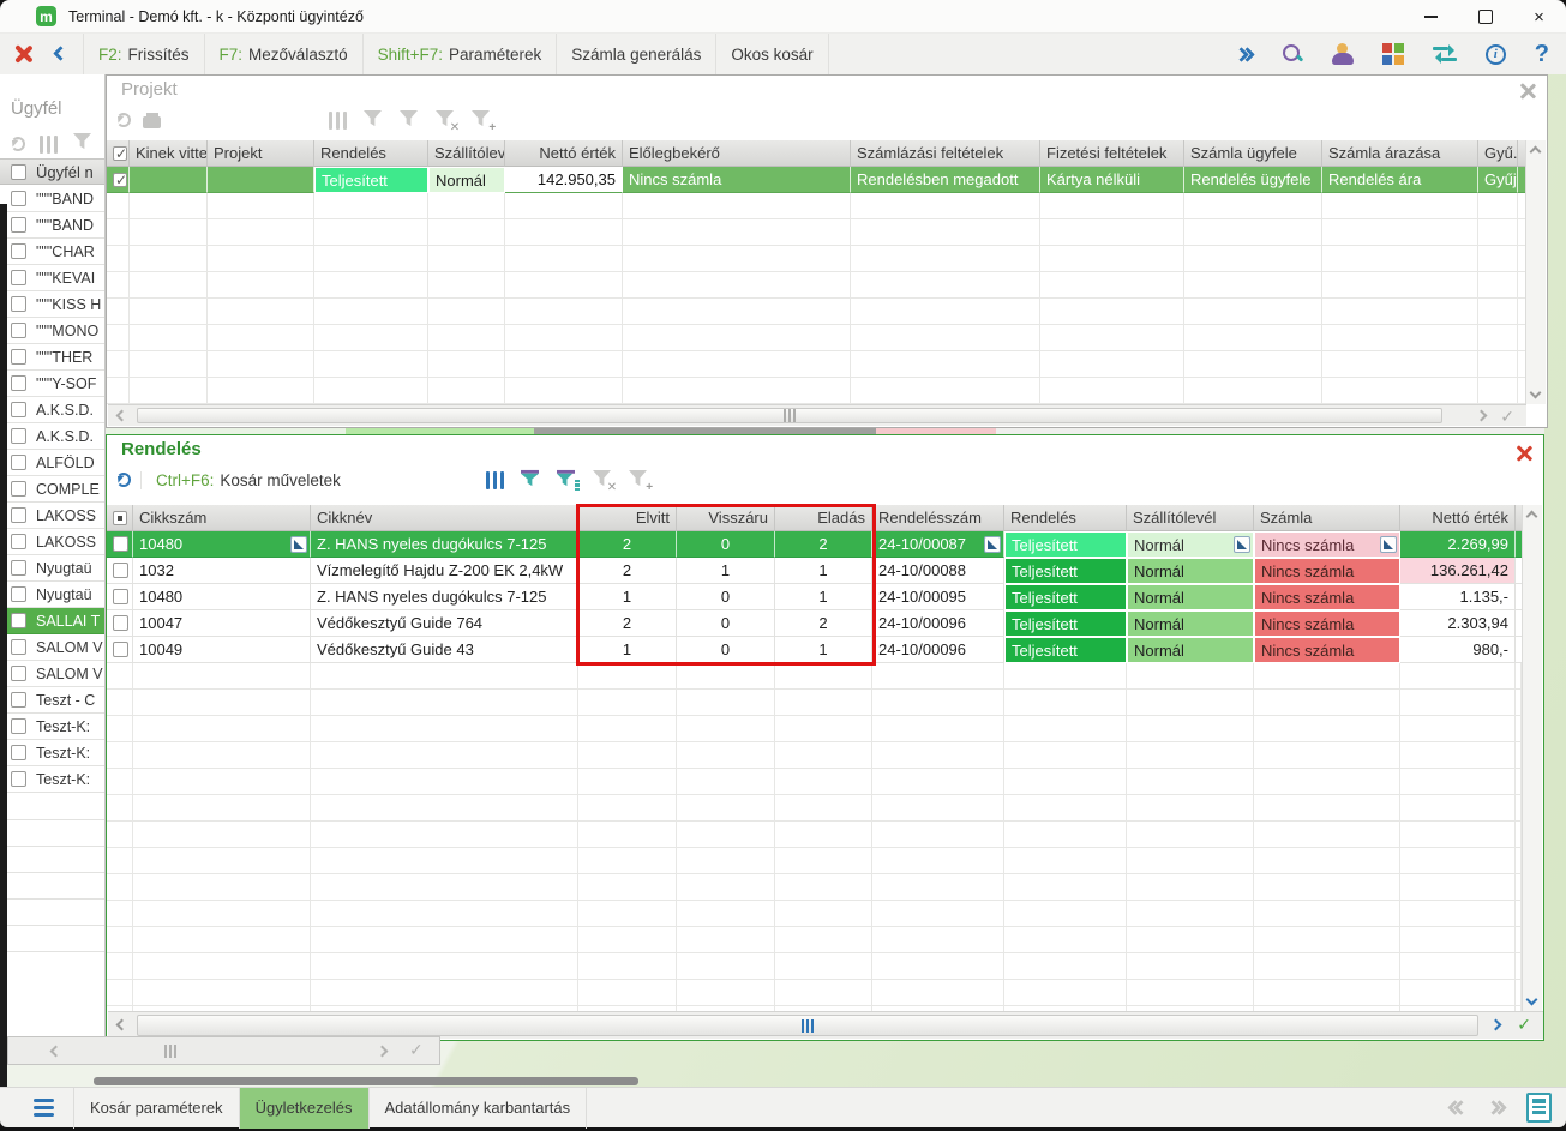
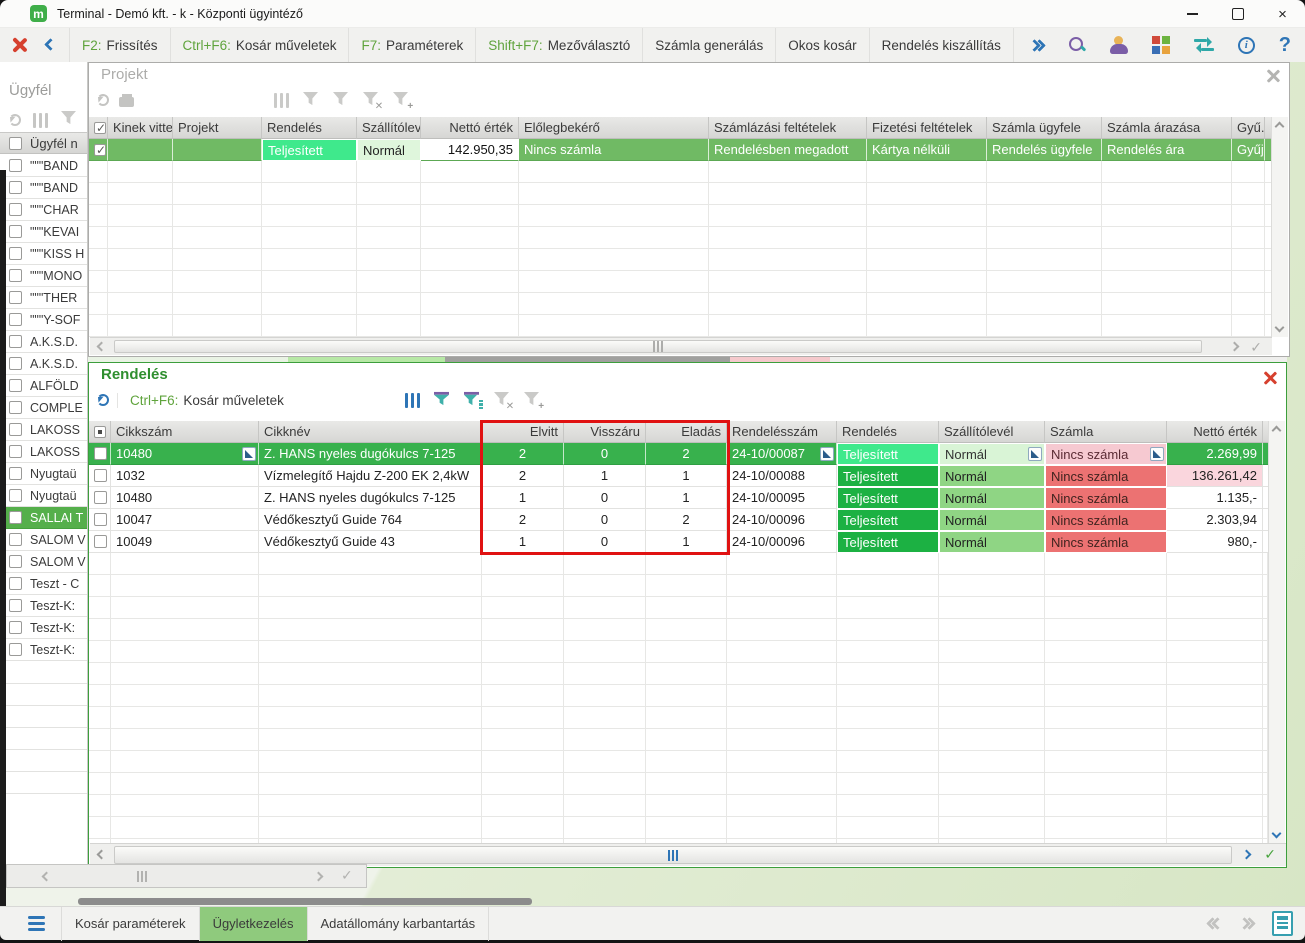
  m
  Terminal - Demó kft. - k - Központi ügyintéző
  ×
  F2:
  Frissítés
+ Ctrl+F6:
+ Kosár műveletek
  F7:
- Mezőválasztó
+ Paraméterek
  Shift+F7:
- Paraméterek
+ Mezőválasztó
  Számla generálás
  Okos kosár
+ Rendelés kiszállítás
  i
  ?
  Ügyfél
  Ügyfél n
  """BAND
  """BAND
  """CHAR
  """KEVAI
  """KISS H
  """MONO
  """THER
  """Y-SOF
  A.K.S.D.
  A.K.S.D.
  ALFÖLD
  COMPLE
  LAKOSS
  LAKOSS
  Nyugtaü
  Nyugtaü
  SALLAI T
  SALOM V
  SALOM V
  Teszt - C
  Teszt-K:
  Teszt-K:
  Teszt-K:
  Projekt
  ✕
  +
  Kinek vitte
  Projekt
  Rendelés
  Szállítólev
  Nettó érték
  Előlegbekérő
  Számlázási feltételek
  Fizetési feltételek
  Számla ügyfele
  Számla árazása
  Teljesített
  Normál
  142.950,35
  Nincs számla
  Rendelésben megadott
  Kártya nélküli
  Rendelés ügyfele
  Rendelés ára
  ✓
  Rendelés
  Ctrl+F6: Kosár műveletek
  ✕
  +
  Cikkszám
  Cikknév
  Elvitt
  Visszáru
  Eladás
  Rendelésszám
  Rendelés
  Szállítólevél
  Számla
  Nettó érték
  10480
  Z. HANS nyeles dugókulcs 7-125
  2
  0
  2
  24-10/00087
  Teljesített
  Normál
  Nincs számla
  2.269,99
  1032
  Vízmelegítő Hajdu Z-200 EK 2,4kW
  2
  1
  1
  24-10/00088
  Teljesített
  Normál
  Nincs számla
  136.261,42
  10480
  Z. HANS nyeles dugókulcs 7-125
  1
  0
  1
  24-10/00095
  Teljesített
  Normál
  Nincs számla
  1.135,-
  10047
  Védőkesztyű Guide 764
  2
  0
  2
  24-10/00096
  Teljesített
  Normál
  Nincs számla
  2.303,94
  10049
  Védőkesztyű Guide 43
  1
  0
  1
  24-10/00096
  Teljesített
  Normál
  Nincs számla
  980,-
  ✓
  ✓
  Kosár paraméterek
  Ügyletkezelés
  Adatállomány karbantartás
